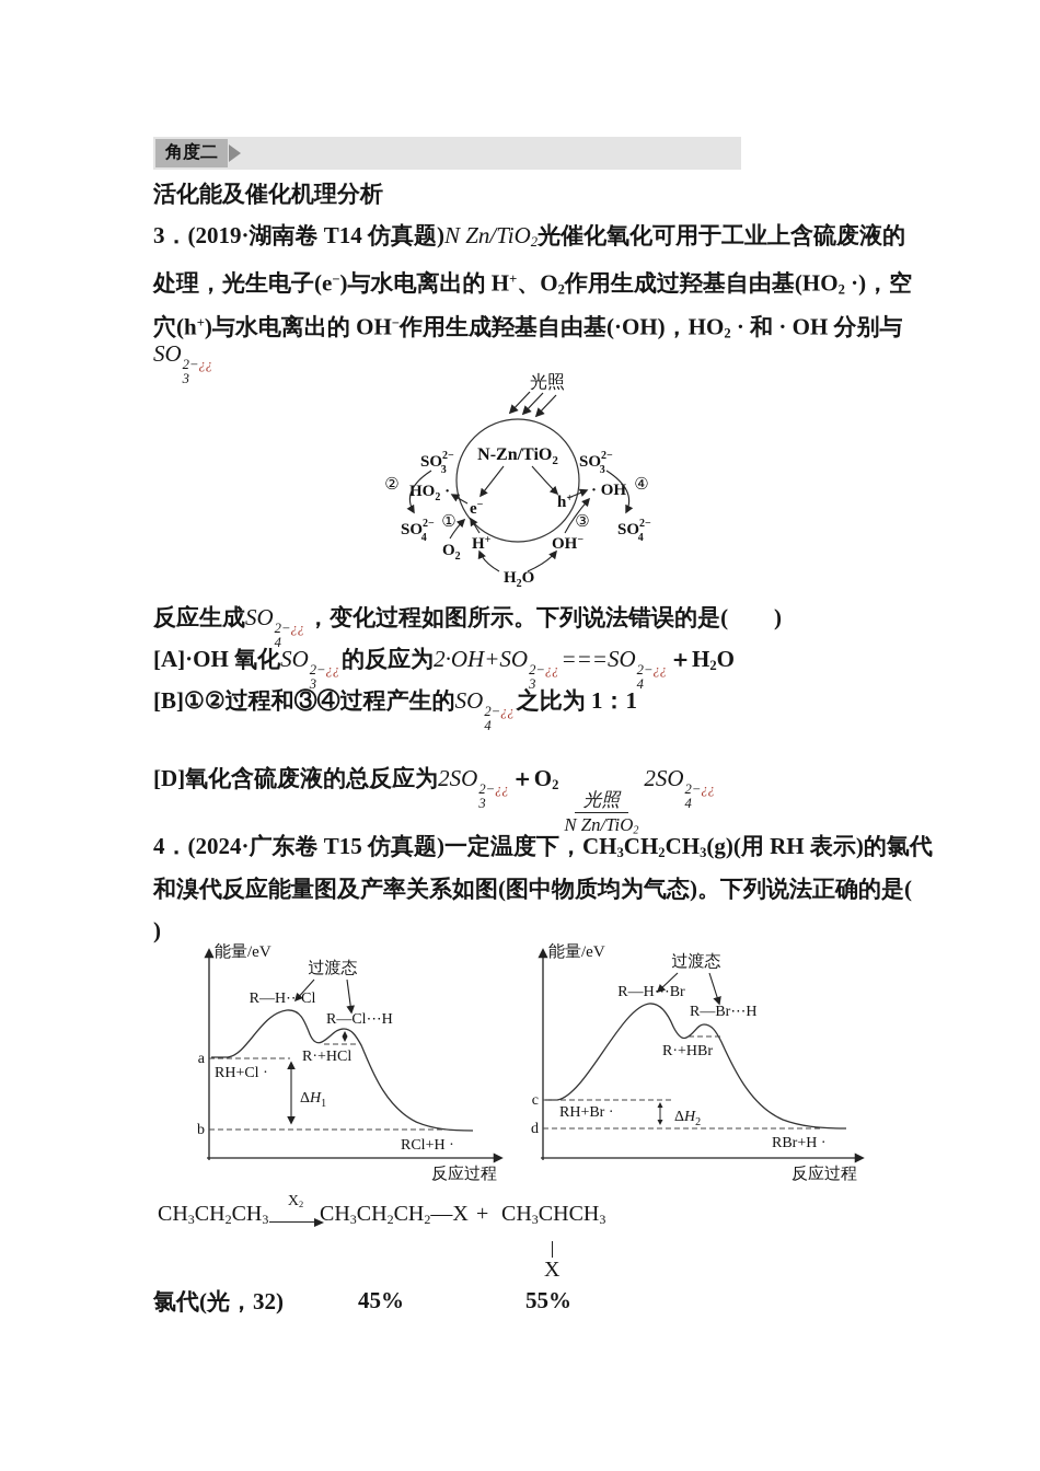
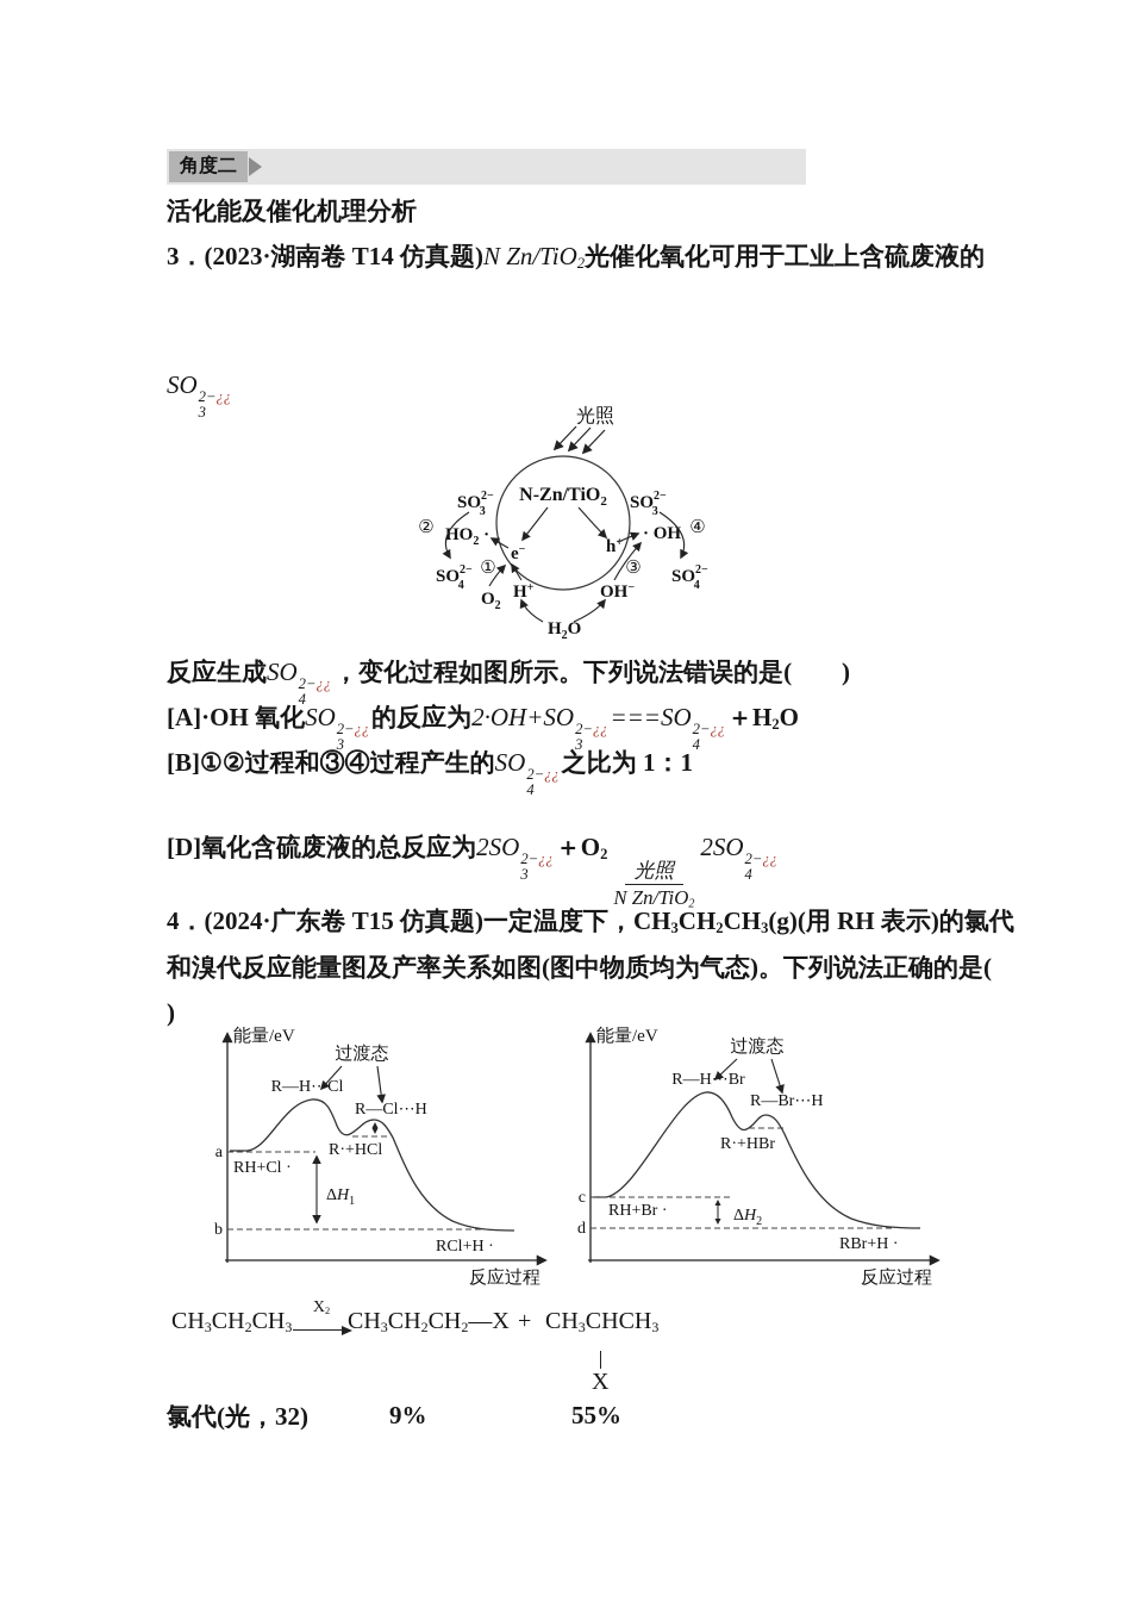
  角度二
  活化能及催化机理分析
- 3．(2019·湖南卷 T14 仿真题)N Zn/TiO2光催化氧化可用于工业上含硫废液的
+ 3．(2023·湖南卷 T14 仿真题)N Zn/TiO2光催化氧化可用于工业上含硫废液的
- 处理，光生电子(e−)与水电离出的 H+、O2作用生成过羟基自由基(HO2 ·)，空
- 穴(h+)与水电离出的 OH−作用生成羟基自由基(·OH)，HO2 · 和 · OH 分别与
  SO
  2−¿¿
  3
  光照
  N-Zn/TiO2
  e−
  h+
  SO2− 3
  SO2− 3
  SO2− 4
  SO2− 4
  HO2 ·
  · OH
  O2
  H+
  OH−
  H2 O
  ②
  ①
  ③
  ④
  反应生成SO
  2−¿¿
  4
  ，变化过程如图所示。下列说法错误的是( )
  [A]·OH 氧化SO
  2−¿¿
  3
  的反应为2·OH+SO
  2−¿¿
  3
  ===SO
  2−¿¿
  4
  ＋H2O
  [B]①②过程和③④过程产生的SO
  2−¿¿
  4
  之比为 1：1
  [D]氧化含硫废液的总反应为2SO
  2−¿¿
  3
  ＋O2
  光照
  N Zn/TiO2
  2SO
  2−¿¿
  4
  4．(2024·广东卷 T15 仿真题)一定温度下，CH3CH2CH3(g)(用 RH 表示)的氯代
  和溴代反应能量图及产率关系如图(图中物质均为气态)。下列说法正确的是(
  )
  能量/eV
  反应过程
  a
  b
  过渡态
  R—H⋯Cl
  R—Cl⋯H
  RH+Cl ·
  R·+HCl
  ΔH1
  RCl+H ·
  能量/eV
  反应过程
  c
  d
  过渡态
  R—H⋯Br
  R—Br⋯H
  R·+HBr
  RH+Br ·
  ΔH2
  RBr+H ·
  CH3CH2CH3
  X2
  CH3CH2CH2—X
  +
  CH3CHCH3
  X
  氯代(光，32)
- 45%
+ 9%
  55%
